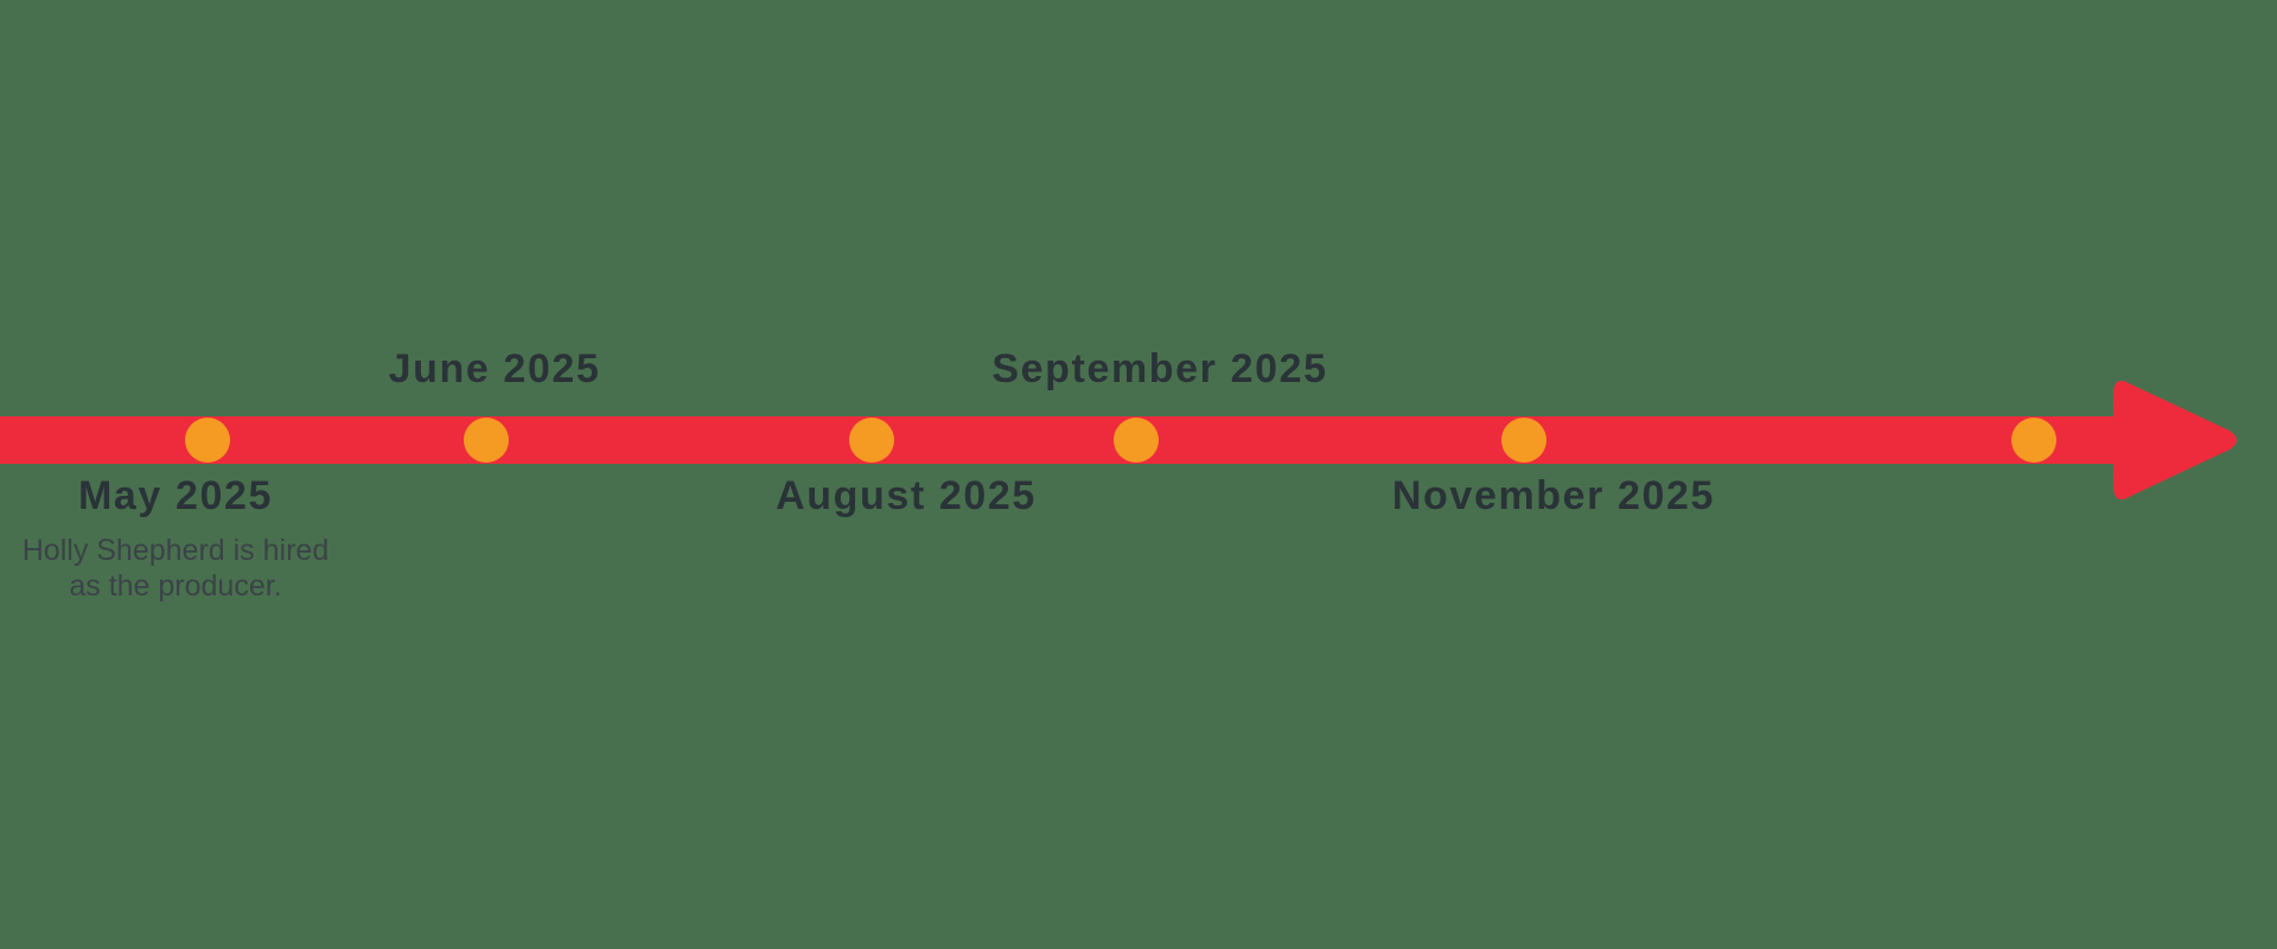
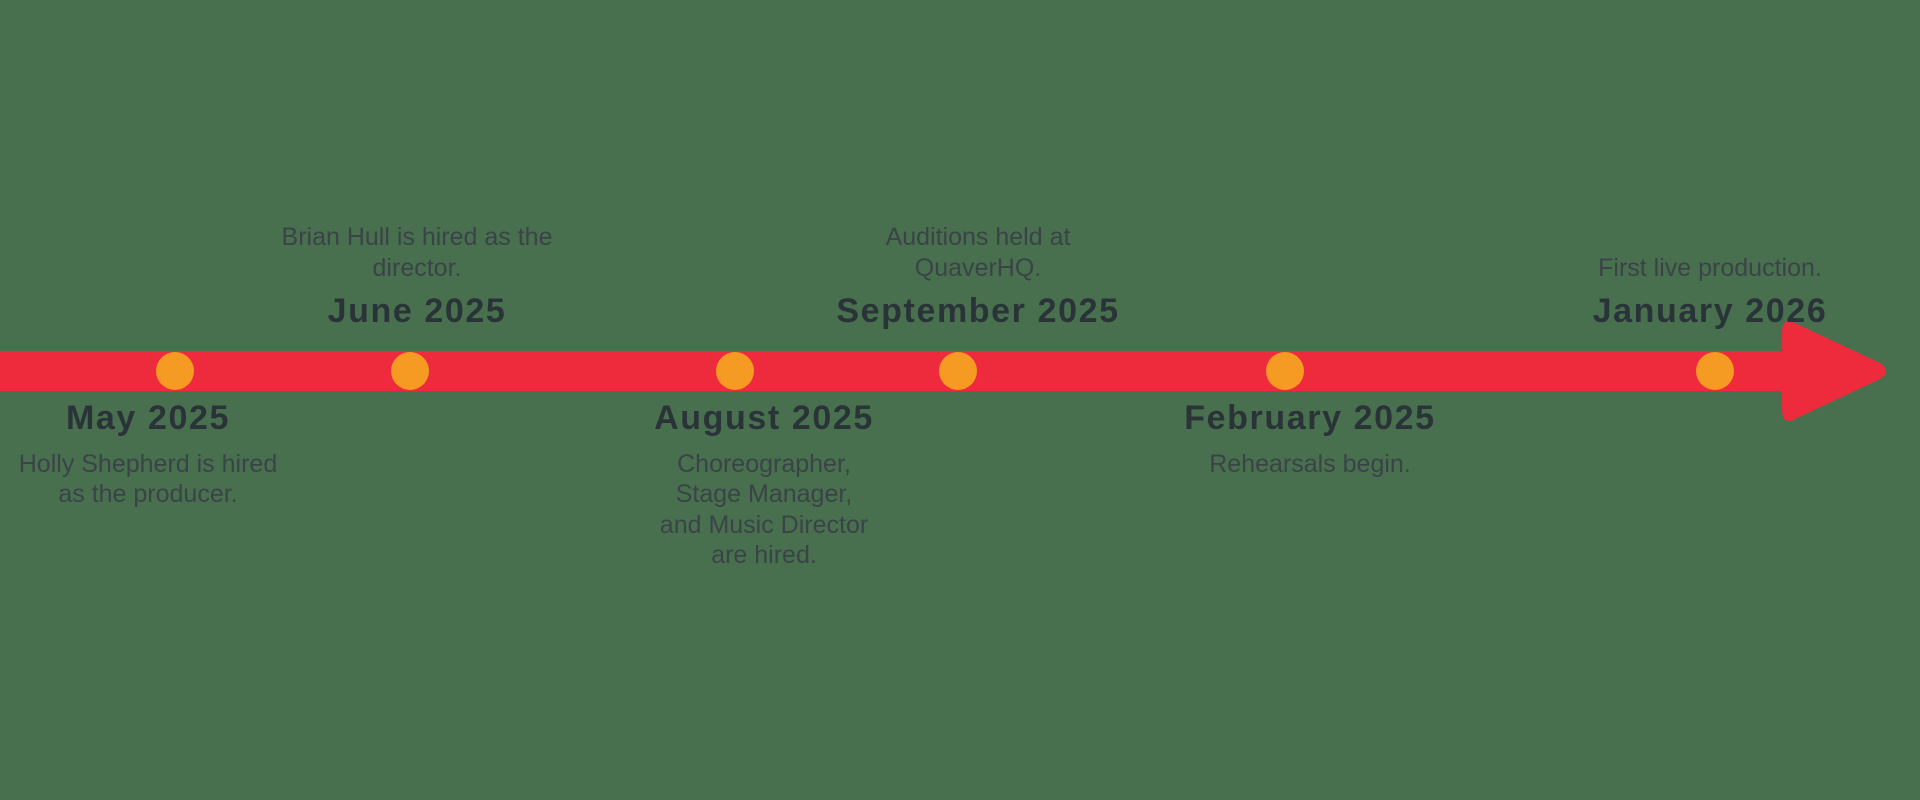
  May 2025
  Holly Shepherd is hired
  as the producer.
+ Brian Hull is hired as the
+ director.
  June 2025
  August 2025
+ Choreographer,
+ Stage Manager,
+ and Music Director
+ are hired.
+ Auditions held at
+ QuaverHQ.
  September 2025
- November 2025
+ February 2025
+ Rehearsals begin.
+ First live production.
+ January 2026
